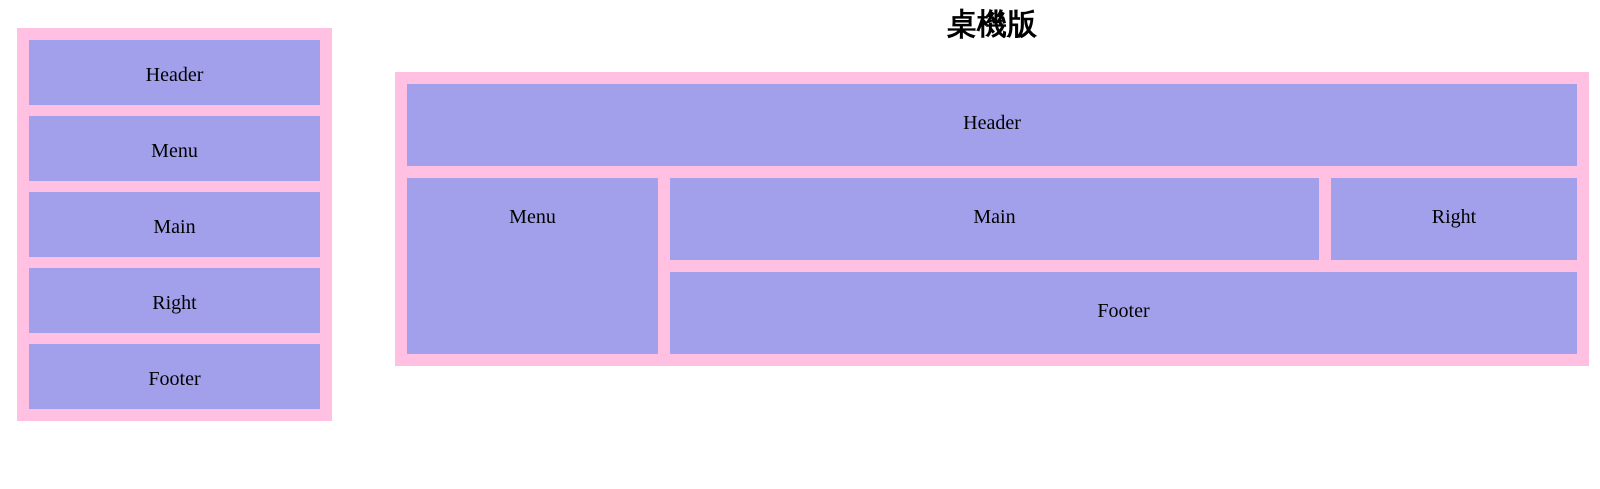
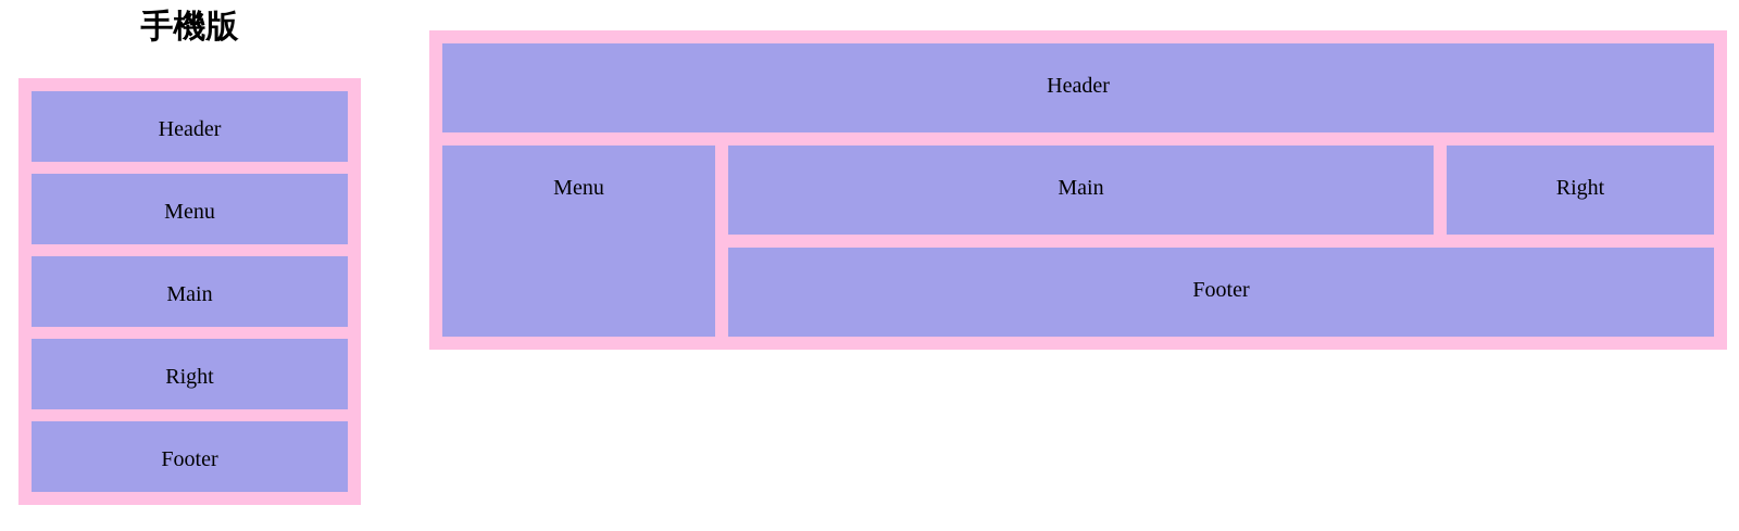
+ 手機版
  Header
  Menu
  Main
  Right
  Footer
- 桌機版
  Header
  Menu
  Main
  Right
  Footer
